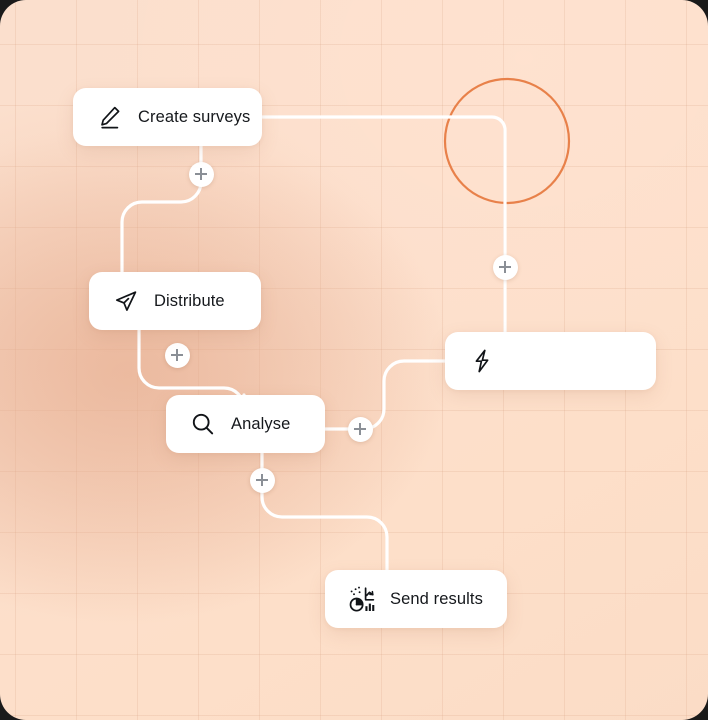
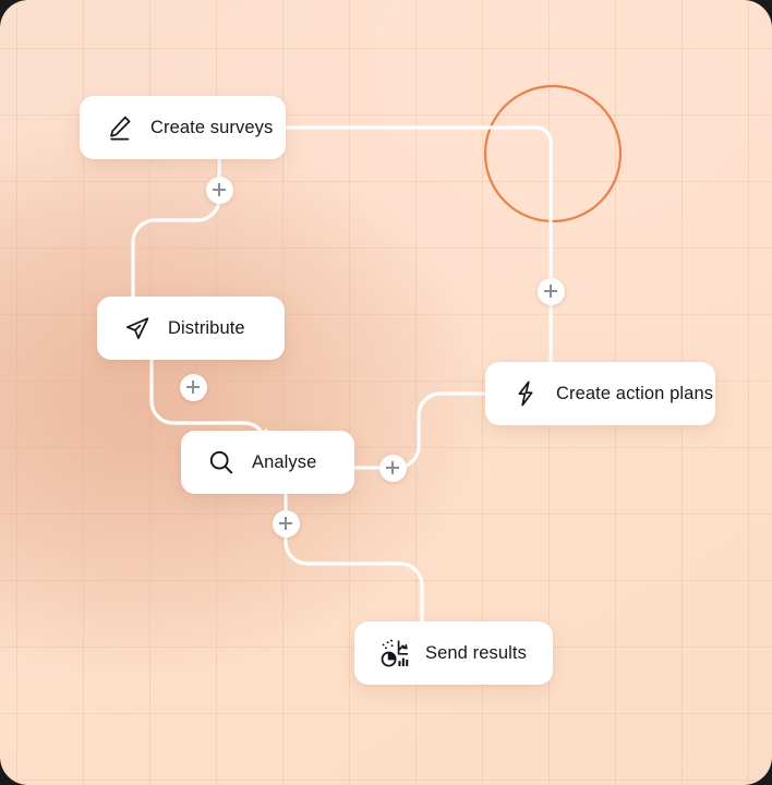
  Create surveys
  Distribute
  Analyse
+ Create action plans
  Send results
